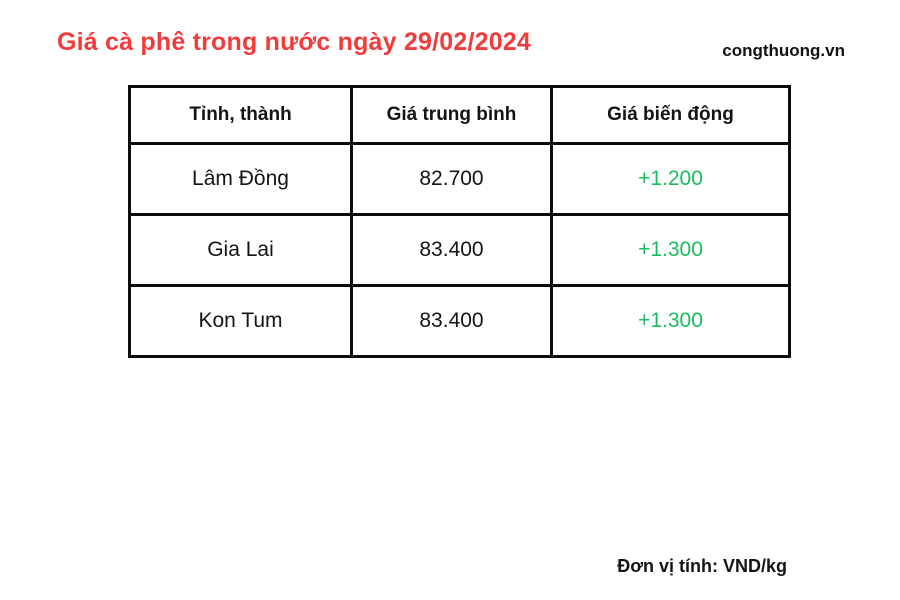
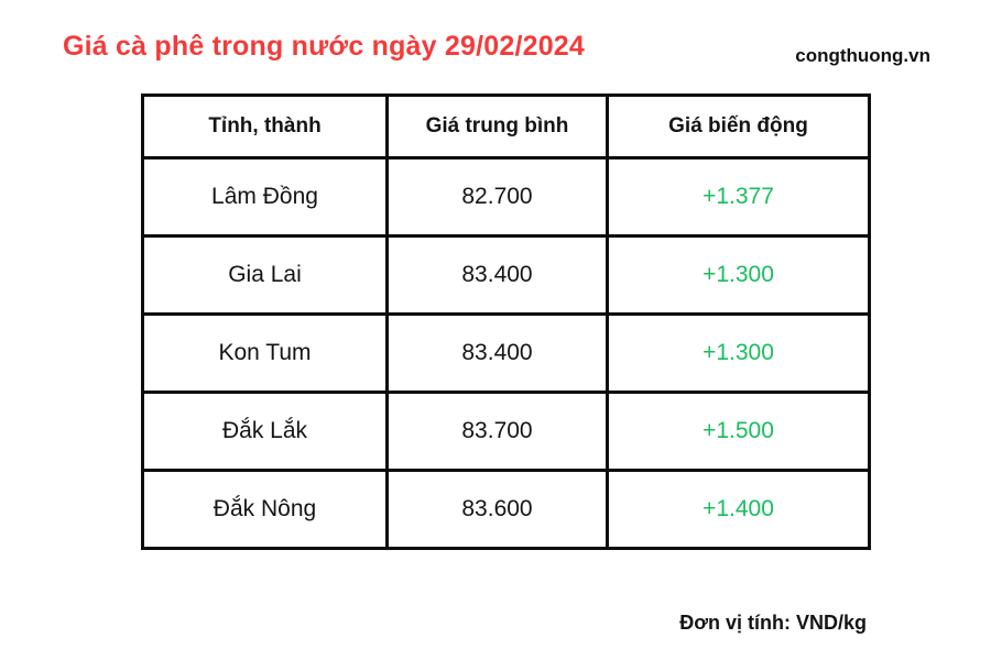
  Giá cà phê trong nước ngày 29/02/2024
  congthuong.vn
  Tỉnh, thành	Giá trung bình	Giá biến động
- Lâm Đồng	82.700	+1.200
+ Lâm Đồng	82.700	+1.377
  Gia Lai	83.400	+1.300
  Kon Tum	83.400	+1.300
+ Đắk Lắk	83.700	+1.500
+ Đắk Nông	83.600	+1.400
  Đơn vị tính: VND/kg
